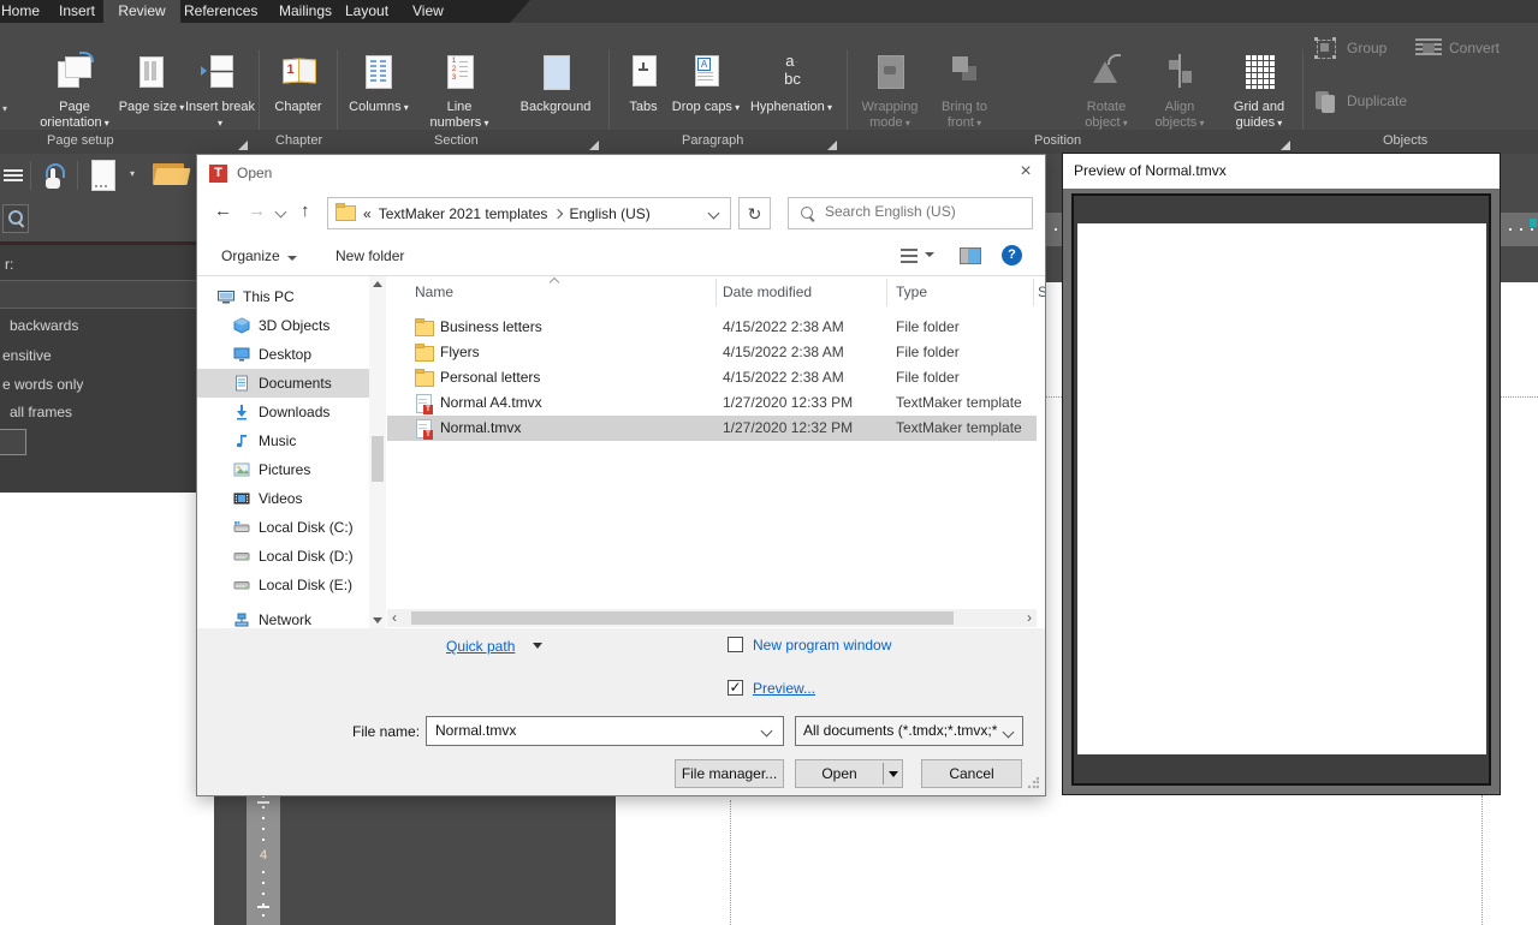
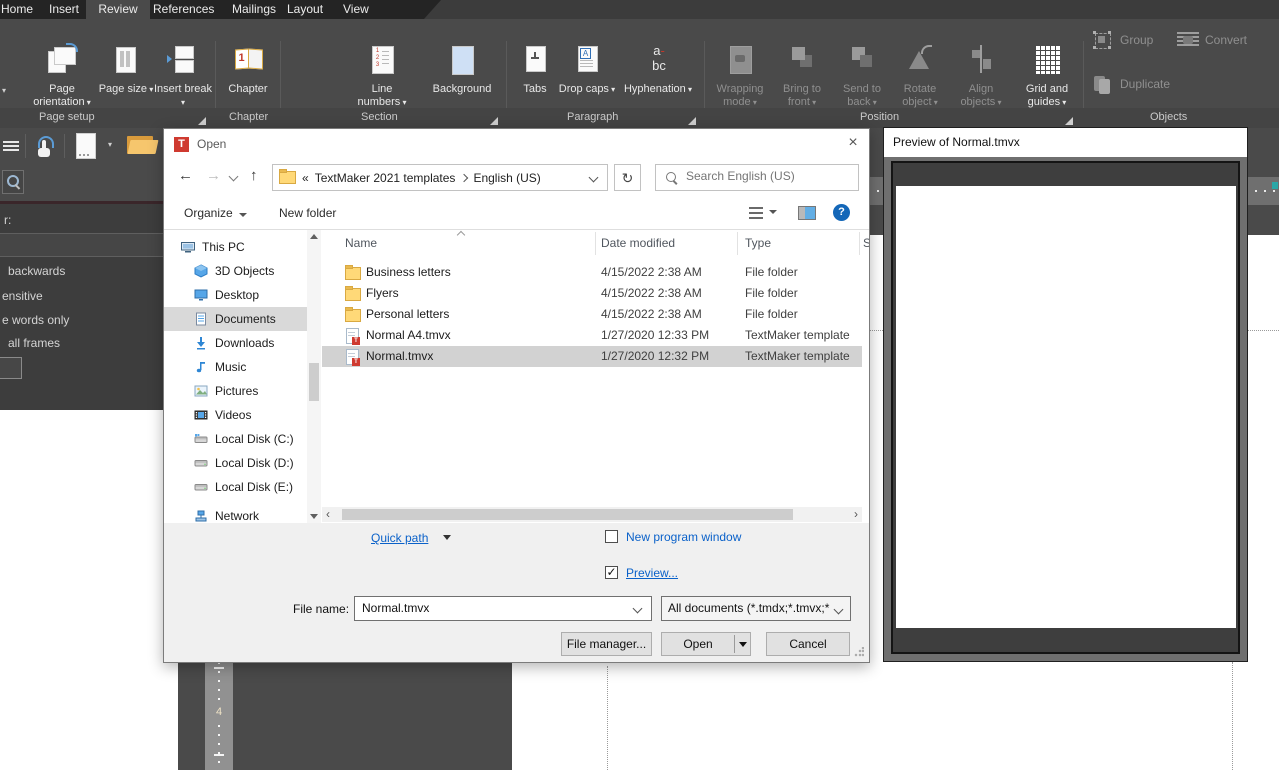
  Home
  Insert
  Review
  References
  Mailings
  Layout
  View
  ▾
  Page orientation
  Page size
  Insert break
  1
  Chapter
- Columns
  Line numbers
  Background
  Tabs
  A
  Drop caps
  a-
  bc
  Hyphenation
  Wrapping mode
  Bring to front
+ Send to back
  Rotate object
  Align objects
  Grid and guides
  Group
  Convert
  Duplicate
  Page setup
  Chapter
  Section
  Paragraph
  Position
  Objects
  ▾
  r:
  backwards
  ensitive
  e words only
  all frames
  4
  T
  Open
  ×
  ←
  →
  ↑
  «
  TextMaker 2021 templates
  English (US)
  ↻
  Search English (US)
  Organize
  New folder
  ?
  This PC
  3D Objects
  Desktop
  Documents
  Downloads
  Music
  Pictures
  Videos
  Local Disk (C:)
  Local Disk (D:)
  Local Disk (E:)
  Network
  Name
  Date modified
  Type
  Business letters
  4/15/2022 2:38 AM
  File folder
  Flyers
  4/15/2022 2:38 AM
  File folder
  Personal letters
  4/15/2022 2:38 AM
  File folder
  Normal A4.tmvx
  1/27/2020 12:33 PM
  TextMaker template
  Normal.tmvx
  1/27/2020 12:32 PM
  TextMaker template
  ‹
  ›
  Quick path
  New program window
  ✓
  Preview...
  File name:
  Normal.tmvx
  All documents (*.tmdx;*.tmvx;*
  File manager...
  Open
  Cancel
  Preview of Normal.tmvx
